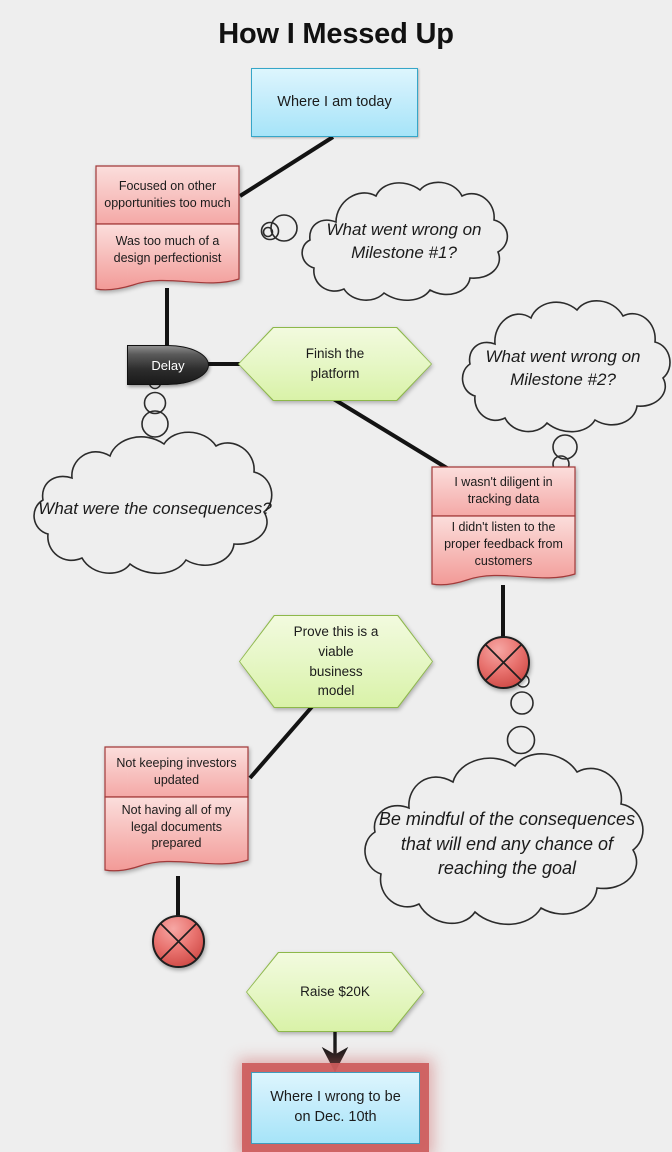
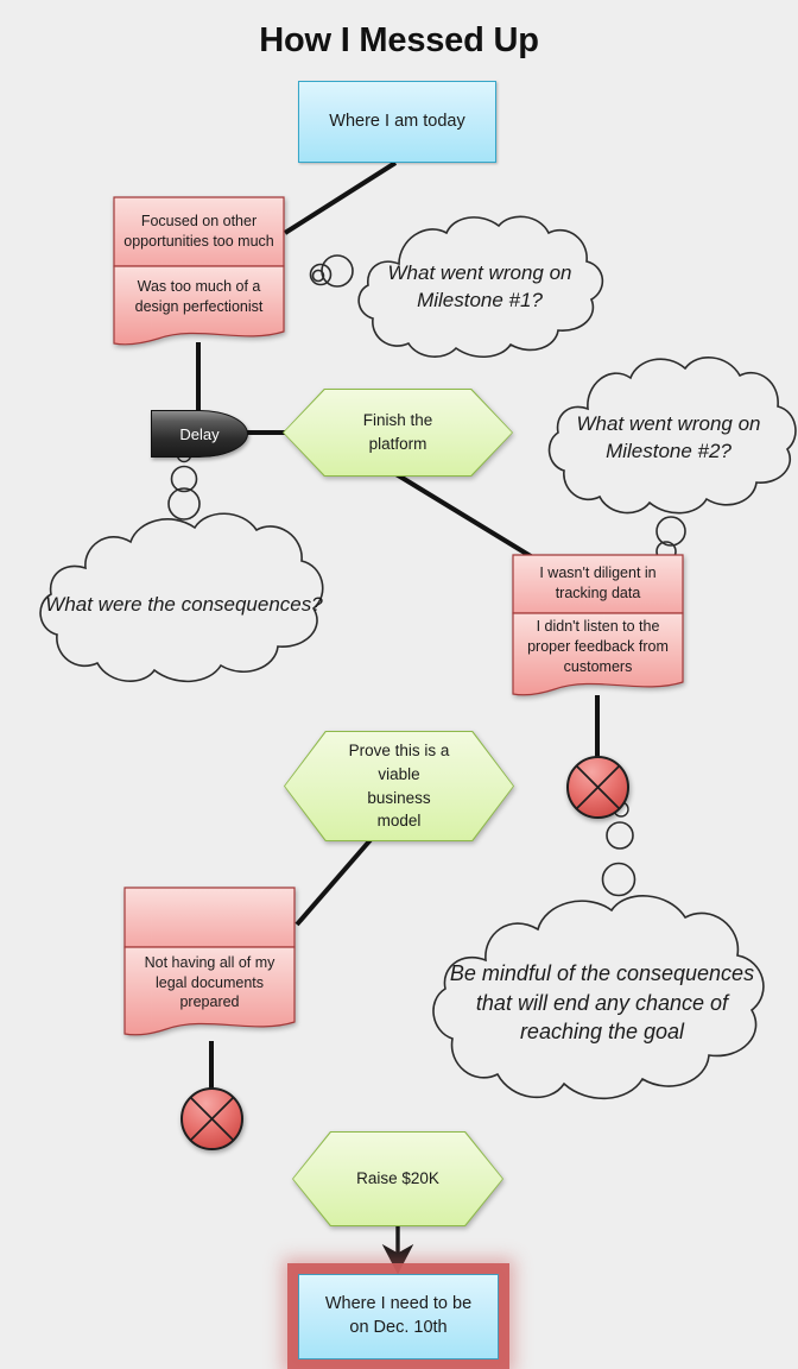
  How I Messed Up
  Where I am today
  Focused on other opportunities too much
  Was too much of a design perfectionist
  What went wrong on Milestone #1?
  Delay
  Finish the
  platform
  What went wrong on Milestone #2?
  What were the consequences?
  I wasn't diligent in tracking data
  I didn't listen to the proper feedback from customers
  Prove this is a
  viable
  business
  model
- Not keeping investors updated
  Not having all of my legal documents prepared
  Be mindful of the consequences that will end any chance of reaching the goal
  Raise $20K
- Where I wrong to be
+ Where I need to be
  on Dec. 10th
